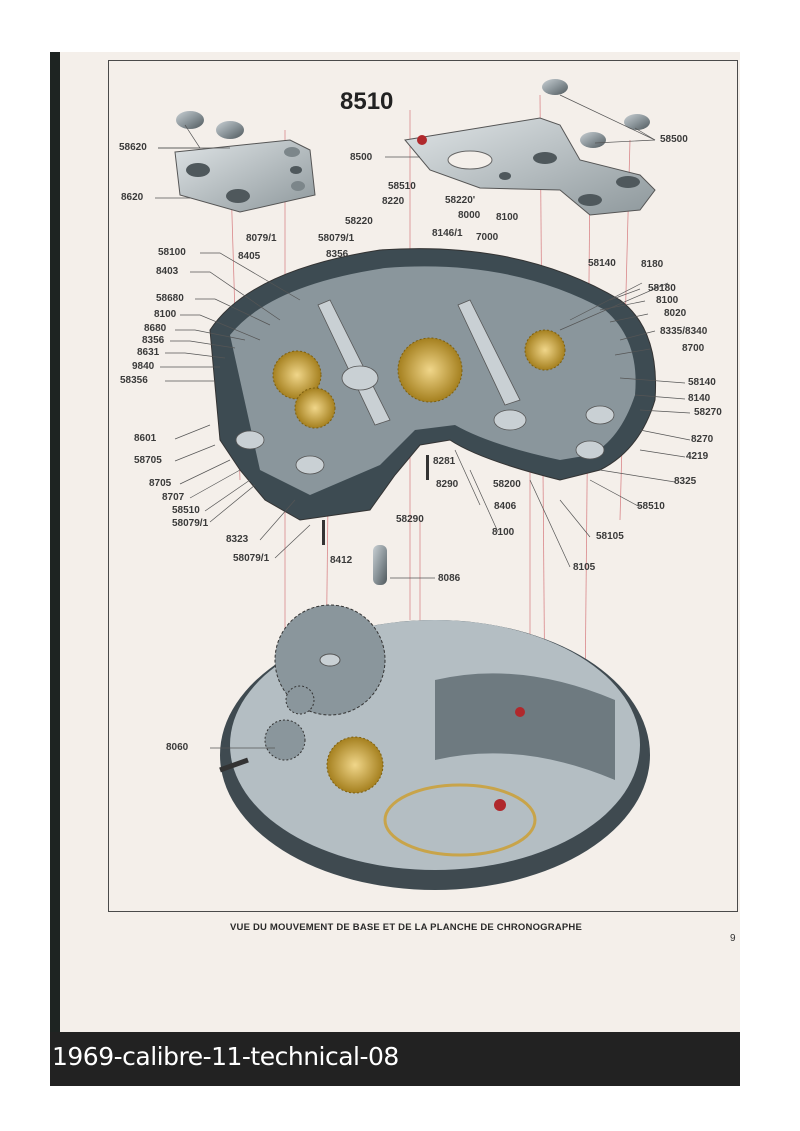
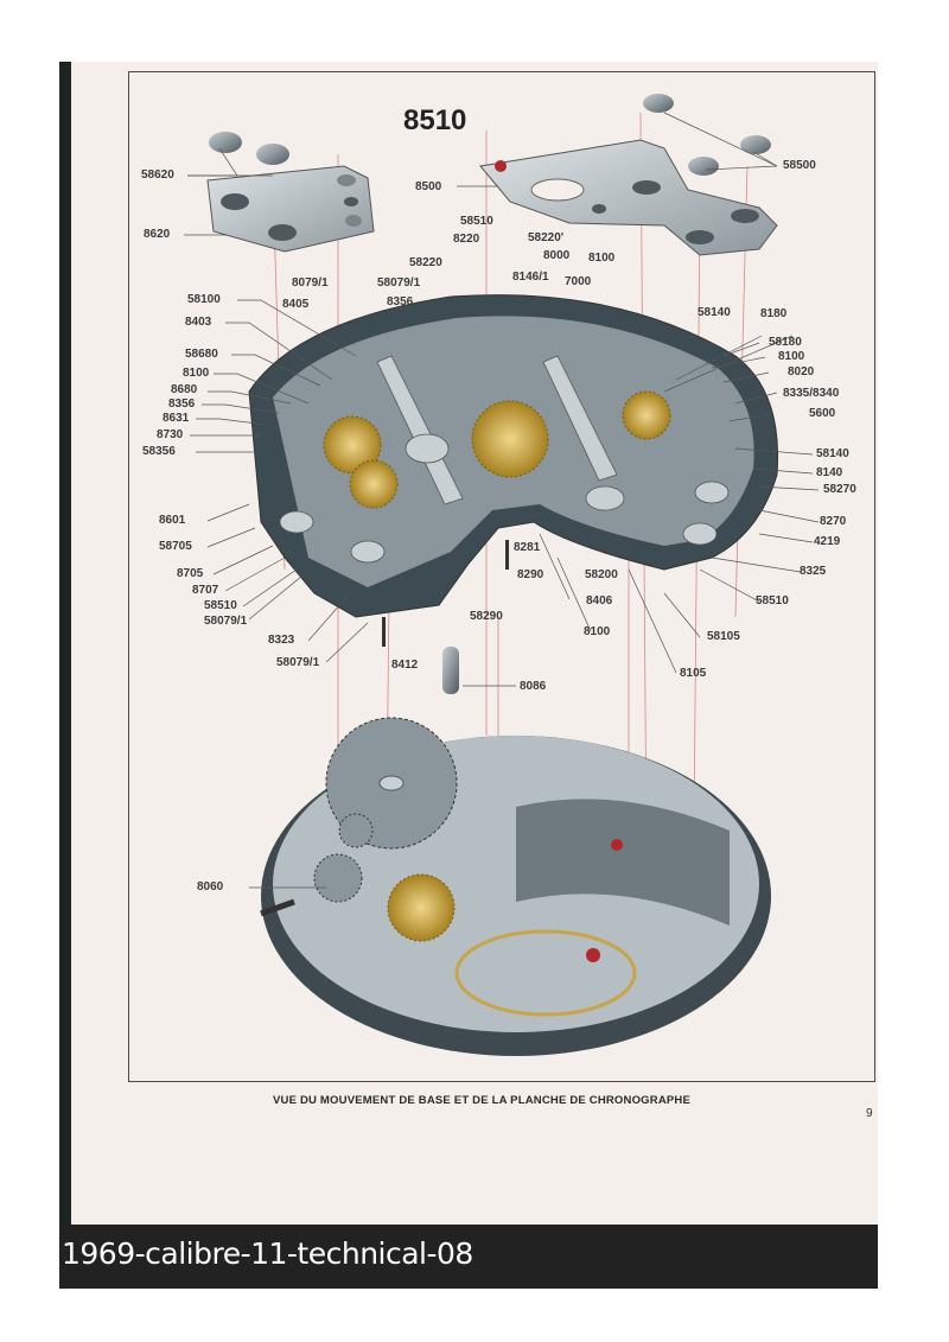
  8510
  58620
  8620
  8500
  58500
  58510
  8220
  58220'
  8000
  8100
  58220
  8146/1
  7000
  8079/1
  58079/1
  58100
  8405
  8356
  8403
  58680
  8100
  8680
  8356
  8631
- 9840
+ 8730
  58356
  58140
  8180
  58180
  8100
  8020
  8335/8340
- 8700
+ 5600
  58140
  8140
  58270
  8601
  58705
  8705
  8707
  58510
  58079/1
  8323
  58079/1
  8412
  58290
  8281
  8290
  58200
  8406
  8100
  8270
  4219
  8325
  58510
  58105
  8105
  8086
  8060
  VUE DU MOUVEMENT DE BASE ET DE LA PLANCHE DE CHRONOGRAPHE
  9
  1969-calibre-11-technical-08
